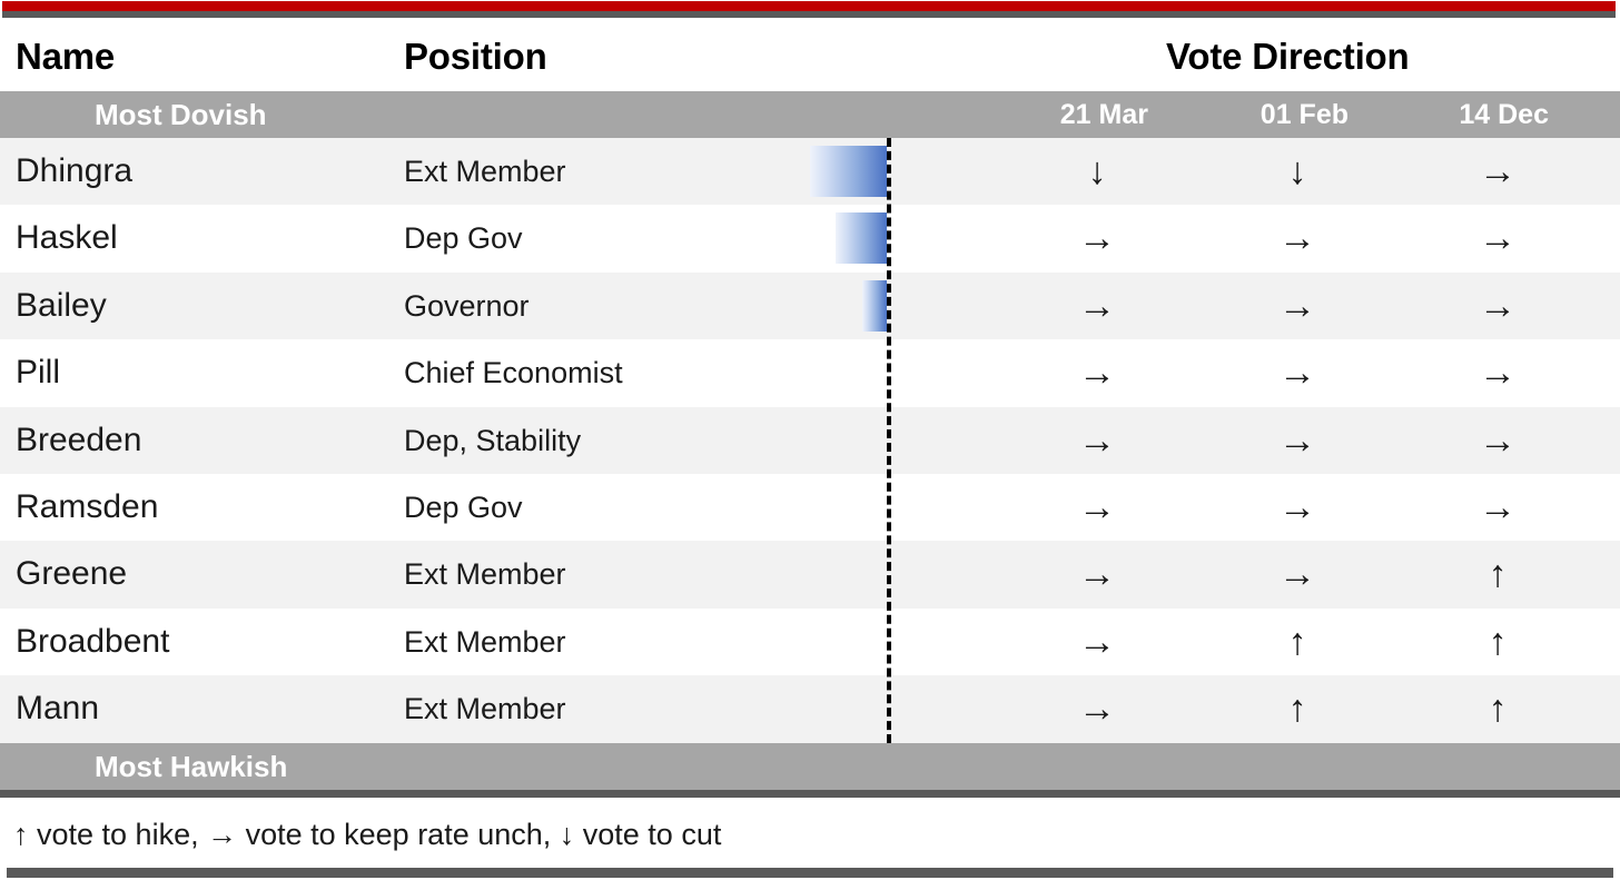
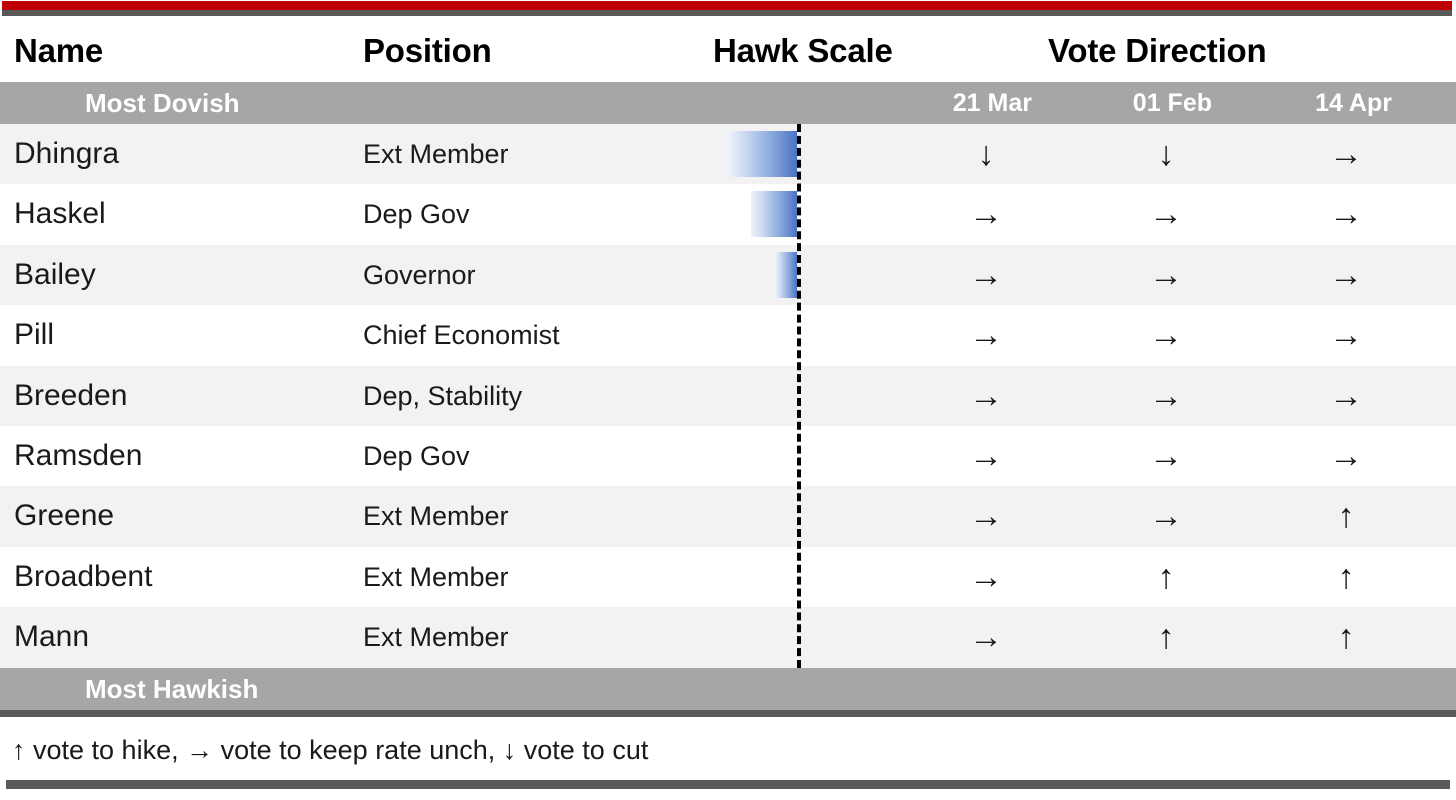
  Name
  Position
+ Hawk Scale
  Vote Direction
  Most Dovish
  21 Mar
  01 Feb
- 14 Dec
+ 14 Apr
  Dhingra
  Ext Member
  ↓
  ↓
  →
  Haskel
  Dep Gov
  →
  →
  →
  Bailey
  Governor
  →
  →
  →
  Pill
  Chief Economist
  →
  →
  →
  Breeden
  Dep, Stability
  →
  →
  →
  Ramsden
  Dep Gov
  →
  →
  →
  Greene
  Ext Member
  →
  →
  ↑
  Broadbent
  Ext Member
  →
  ↑
  ↑
  Mann
  Ext Member
  →
  ↑
  ↑
  Most Hawkish
  ↑ vote to hike, → vote to keep rate unch, ↓ vote to cut
